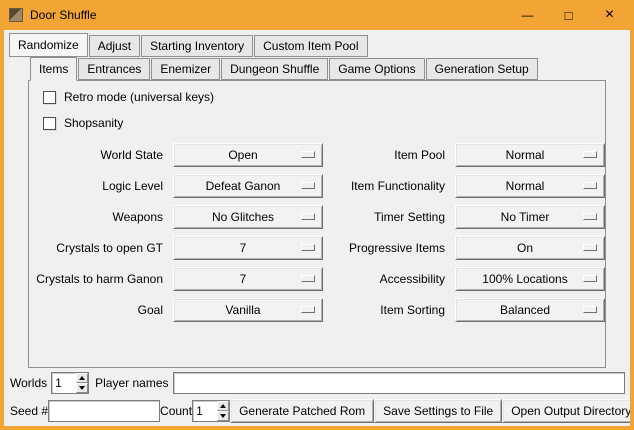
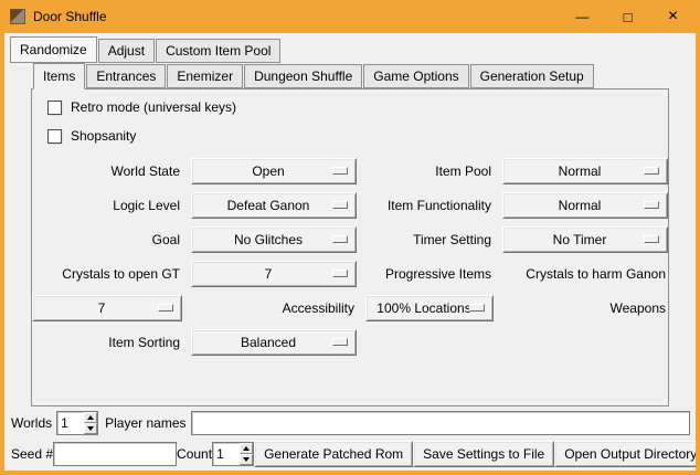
  Door Shuffle
  —
  □
  ×
  Randomize
  Adjust
- Starting Inventory
  Custom Item Pool
  Items
  Entrances
  Enemizer
  Dungeon Shuffle
  Game Options
  Generation Setup
  Retro mode (universal keys)
  Shopsanity
  World State
  Open
  Item Pool
  Normal
  Logic Level
  Defeat Ganon
  Item Functionality
  Normal
- Weapons
+ Goal
  No Glitches
  Timer Setting
  No Timer
  Crystals to open GT
  7
  Progressive Items
- On
  Crystals to harm Ganon
  7
  Accessibility
  100% Locations
- Goal
+ Weapons
- Vanilla
  Item Sorting
  Balanced
  Worlds
  1
  Player names
  Seed #
  Count
  1
  Generate Patched Rom
  Save Settings to File
  Open Output Directory
